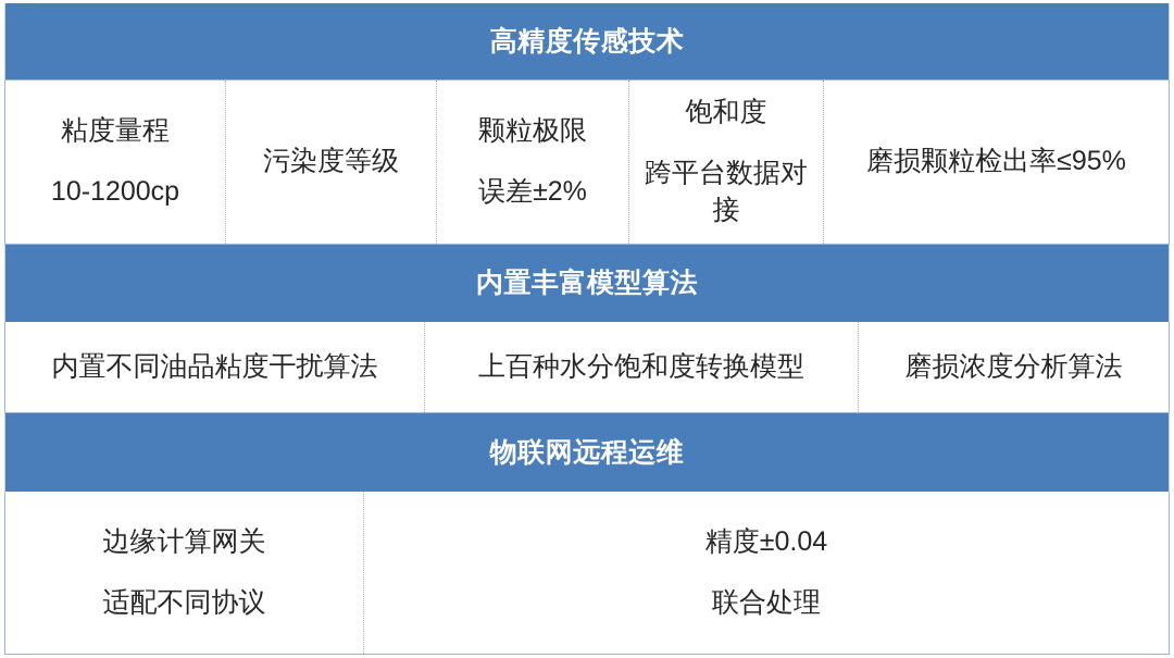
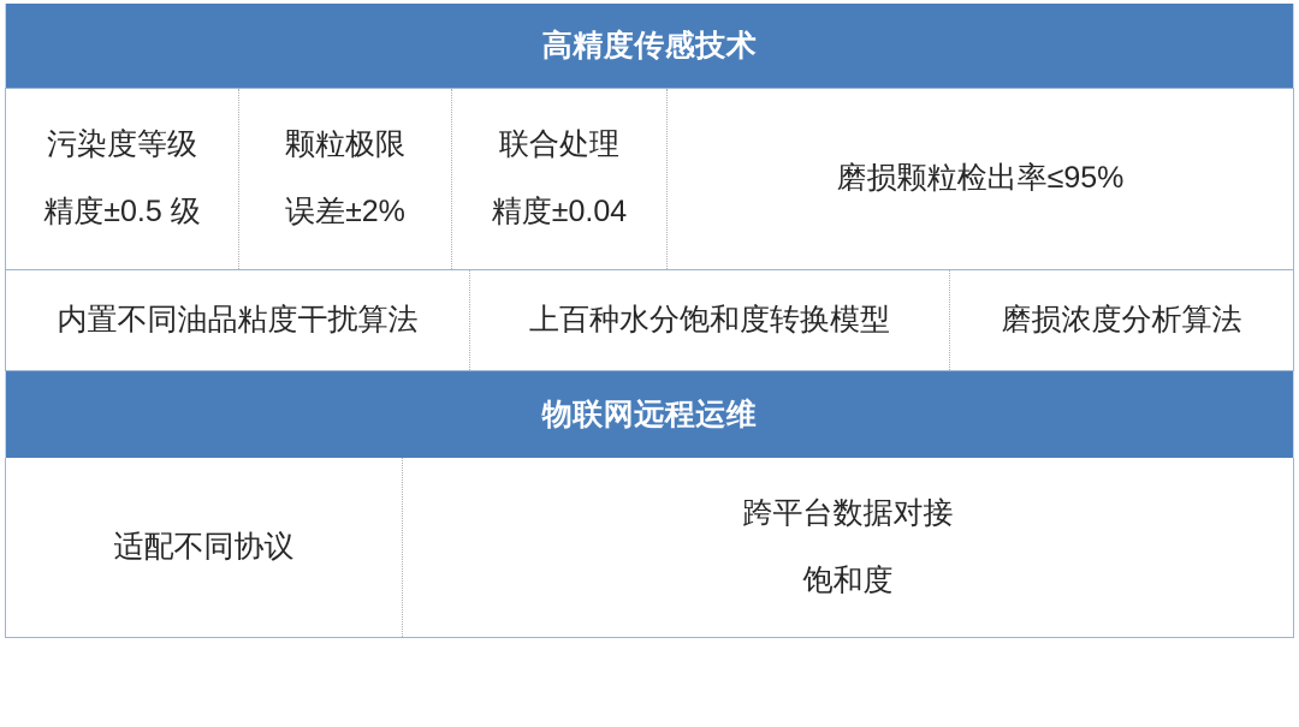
  高精度传感技术
- 粘度量程
- 10-1200cp
  污染度等级
+ 精度±0.5 级
  颗粒极限
  误差±2%
- 饱和度
+ 联合处理
- 跨平台数据对接
+ 精度±0.04
  磨损颗粒检出率≤95%
- 内置丰富模型算法
  内置不同油品粘度干扰算法
  上百种水分饱和度转换模型
  磨损浓度分析算法
  物联网远程运维
- 边缘计算网关
  适配不同协议
- 精度±0.04
+ 跨平台数据对接
- 联合处理
+ 饱和度
